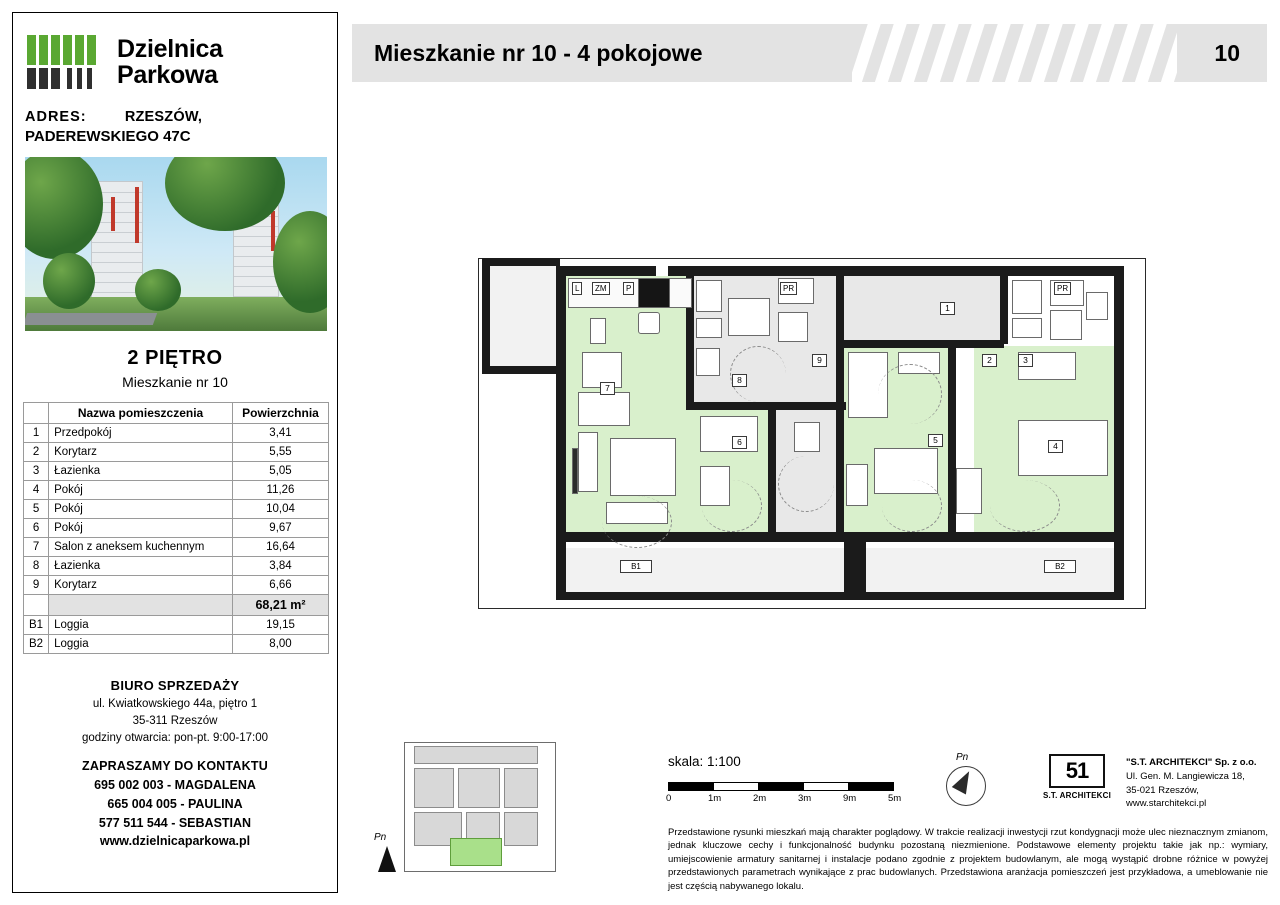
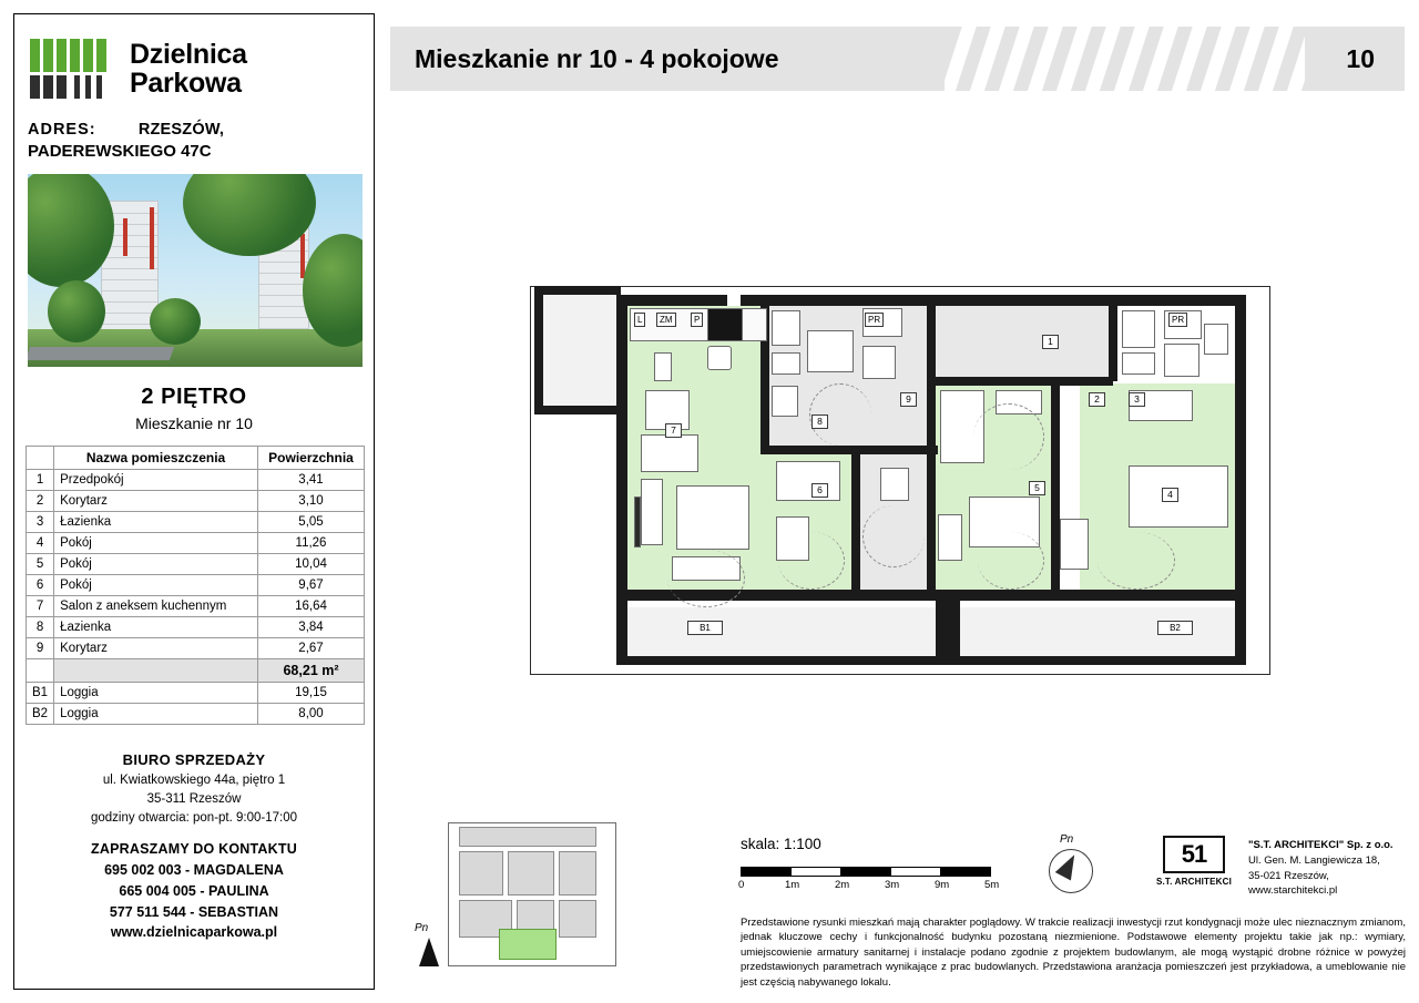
  Dzielnica
  Parkowa
  ADRES: RZESZÓW,
  PADEREWSKIEGO 47C
  2 PIĘTRO
  Mieszkanie nr 10
  	Nazwa pomieszczenia	Powierzchnia
  1	Przedpokój	3,41
- 2	Korytarz	5,55
+ 2	Korytarz	3,10
  3	Łazienka	5,05
  4	Pokój	11,26
  5	Pokój	10,04
  6	Pokój	9,67
  7	Salon z aneksem kuchennym	16,64
  8	Łazienka	3,84
- 9	Korytarz	6,66
+ 9	Korytarz	2,67
  		68,21 m²
  B1	Loggia	19,15
  B2	Loggia	8,00
  BIURO SPRZEDAŻY
  ul. Kwiatkowskiego 44a, piętro 1
  35-311 Rzeszów
  godziny otwarcia: pon-pt. 9:00-17:00
  ZAPRASZAMY DO KONTAKTU
  695 002 003 - MAGDALENA
  665 004 005 - PAULINA
  577 511 544 - SEBASTIAN
  www.dzielnicaparkowa.pl
  Mieszkanie nr 10 - 4 pokojowe
  10
  L
  ZM
  P
  PR
  PR
  7
  8
  9
  1
  2
  3
  4
  5
  6
  B1
  B2
  Pn
  skala: 1:100
  0
  1m
  2m
  3m
  9m
  5m
  Pn
  51
  S.T. ARCHITEKCI
  "S.T. ARCHITEKCI" Sp. z o.o.
  Ul. Gen. M. Langiewicza 18,
  35-021 Rzeszów,
  www.starchitekci.pl
  Przedstawione rysunki mieszkań mają charakter poglądowy. W trakcie realizacji inwestycji rzut kondygnacji może ulec nieznacznym zmianom, jednak kluczowe cechy i funkcjonalność budynku pozostaną niezmienione. Podstawowe elementy projektu takie jak np.: wymiary, umiejscowienie armatury sanitarnej i instalacje podano zgodnie z projektem budowlanym, ale mogą wystąpić drobne różnice w powyżej przedstawionych parametrach wynikające z prac budowlanych. Przedstawiona aranżacja pomieszczeń jest przykładowa, a umeblowanie nie jest częścią nabywanego lokalu.
